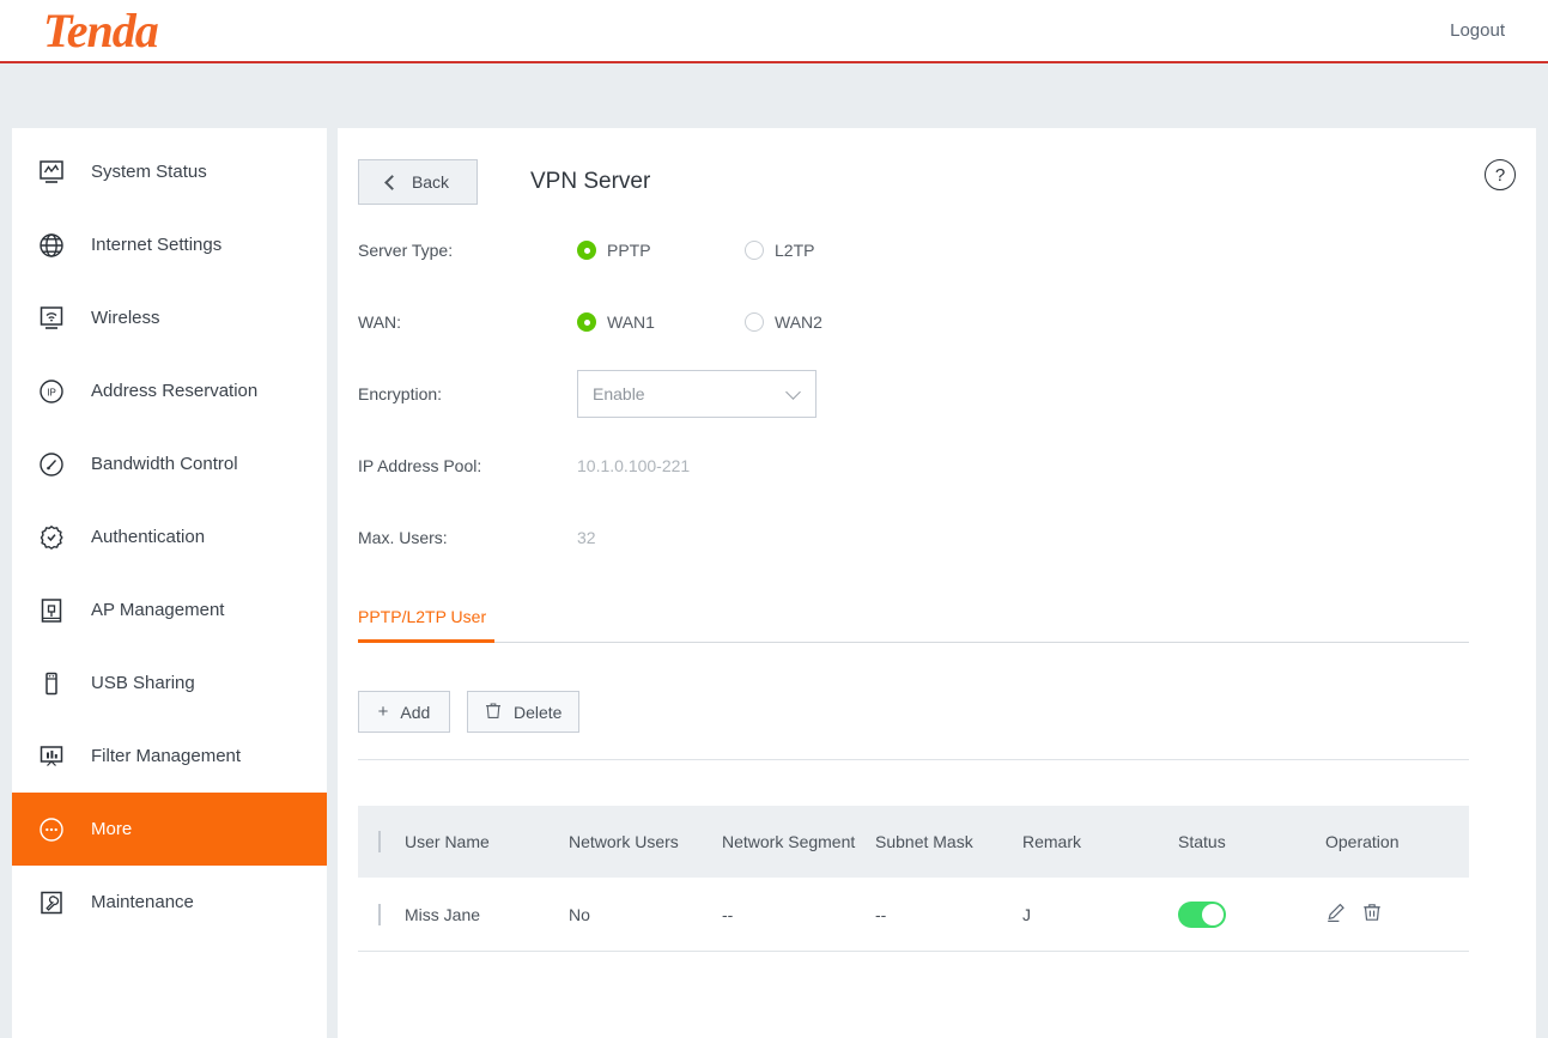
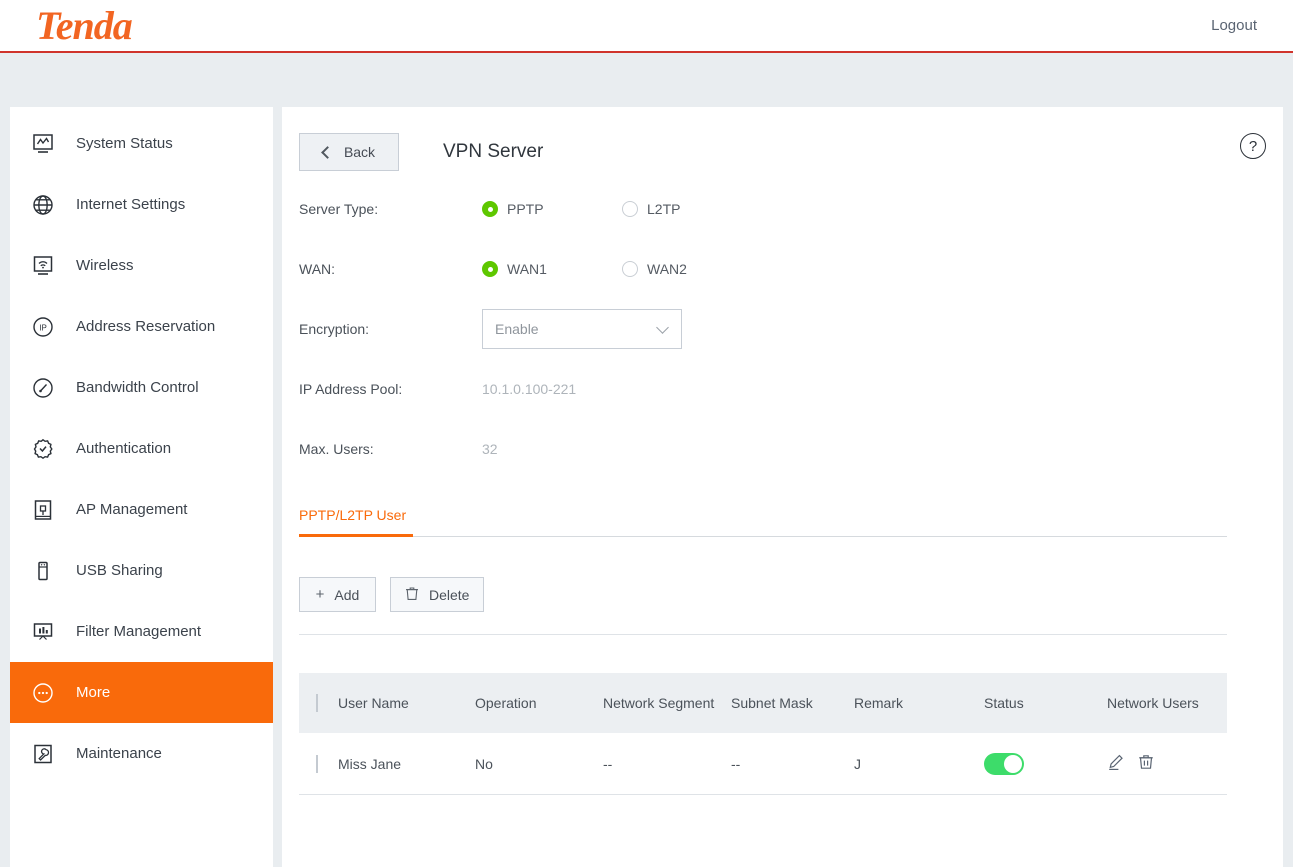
  Tenda
  Logout
  System Status
  Internet Settings
  Wireless
  IP
  Address Reservation
  Bandwidth Control
  Authentication
  AP Management
  USB Sharing
  Filter Management
  More
  Maintenance
  Back
  VPN Server
  ?
  Server Type:
  PPTP
  L2TP
  WAN:
  WAN1
  WAN2
  Encryption:
  Enable
  IP Address Pool:
  10.1.0.100-221
  Max. Users:
  32
  PPTP/L2TP User
  +
  Add
  Delete
  User Name
- Network Users
+ Operation
  Network Segment
  Subnet Mask
  Remark
  Status
- Operation
+ Network Users
  Miss Jane
  No
  --
  --
  J
